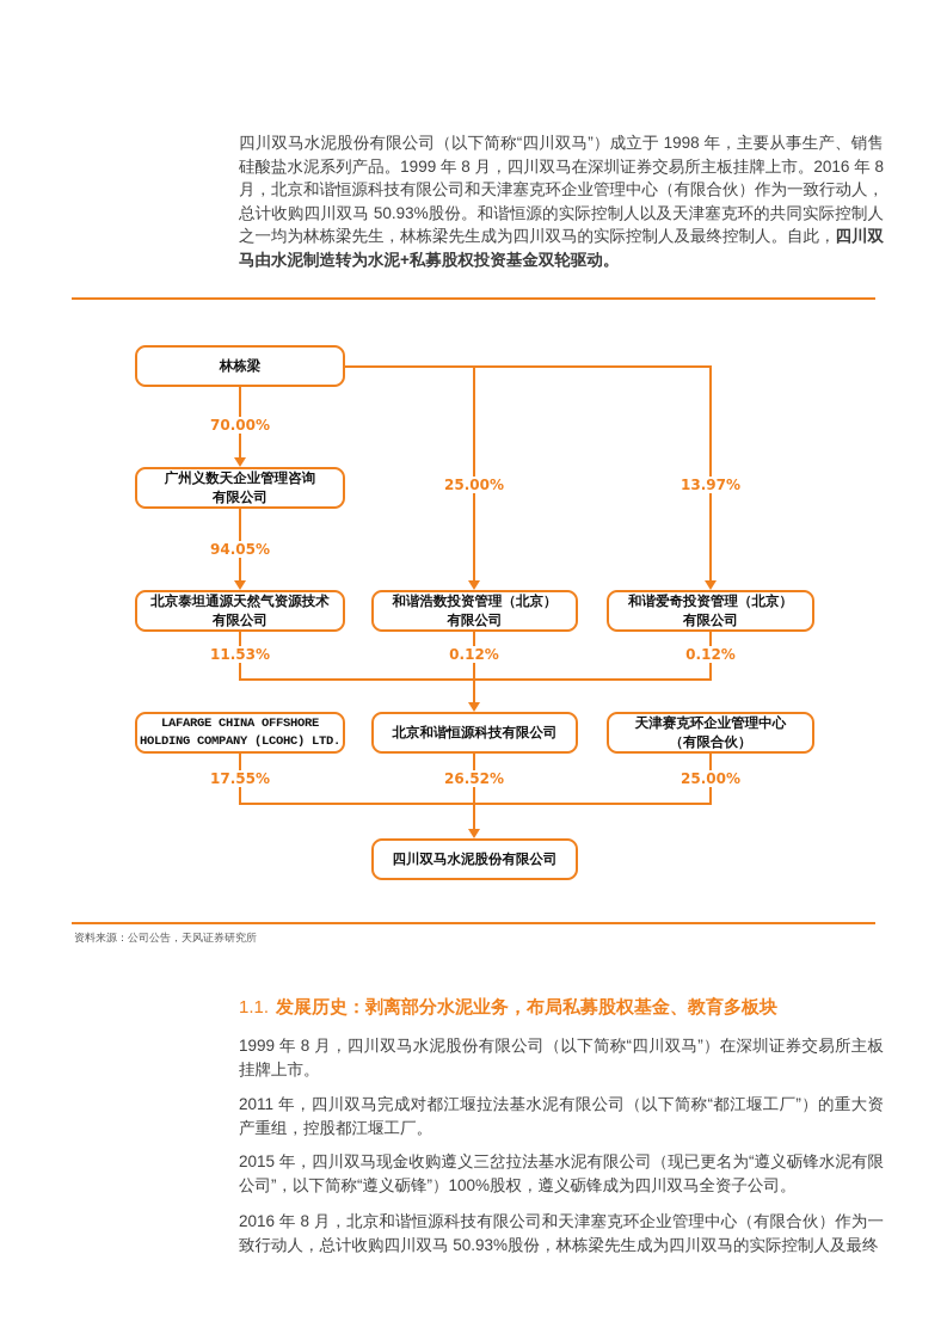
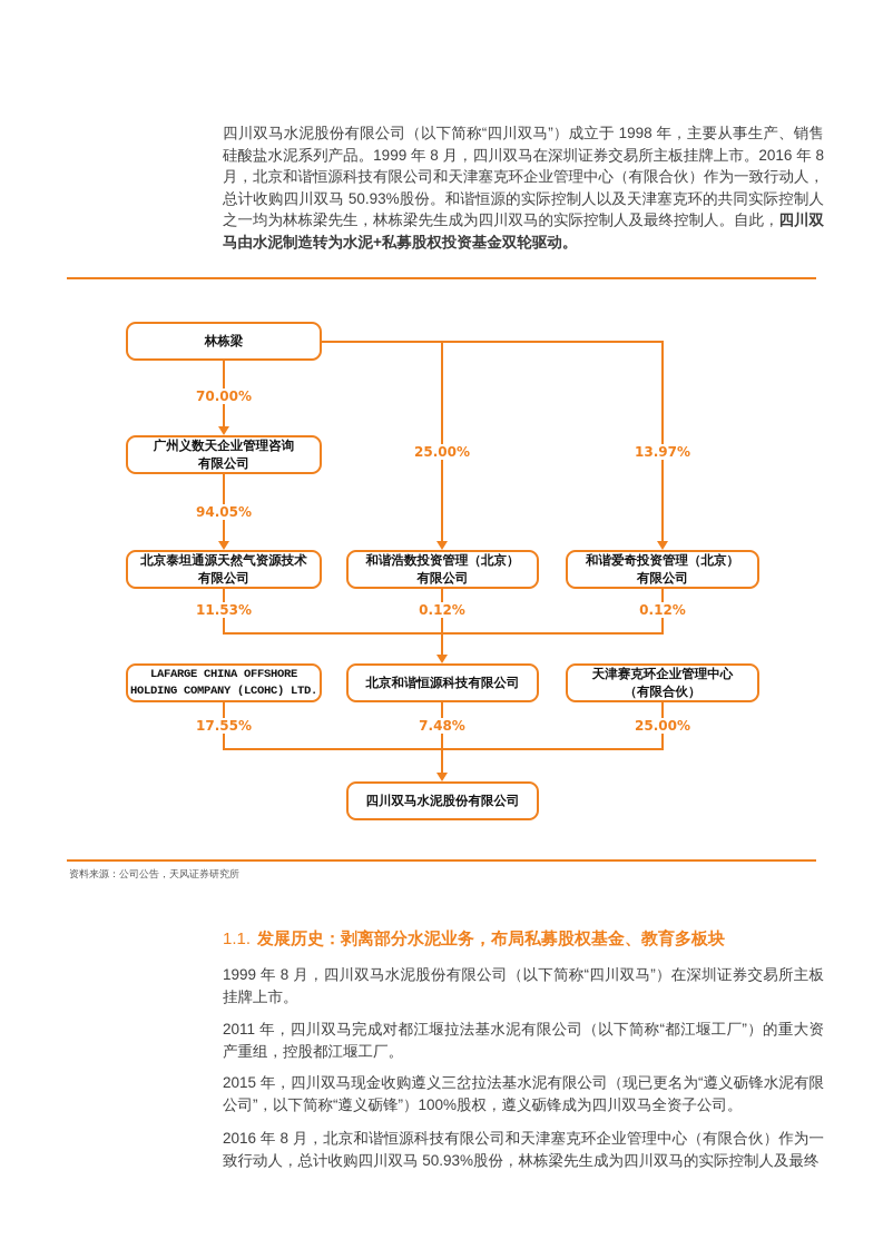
  四川双马水泥股份有限公司（以下简称“四川双马”）成立于 1998 年，主要从事生产、销售硅酸盐水泥系列产品。1999 年 8 月，四川双马在深圳证券交易所主板挂牌上市。2016 年 8 月，北京和谐恒源科技有限公司和天津塞克环企业管理中心（有限合伙）作为一致行动人，总计收购四川双马 50.93%股份。和谐恒源的实际控制人以及天津塞克环的共同实际控制人之一均为林栋梁先生，林栋梁先生成为四川双马的实际控制人及最终控制人。自此，四川双马由水泥制造转为水泥+私募股权投资基金双轮驱动。
  70.00%
  94.05%
  25.00%
  13.97%
  11.53%
  0.12%
  0.12%
  17.55%
- 26.52%
+ 7.48%
  25.00%
  林栋梁
  广州义数天企业管理咨询
  有限公司
  北京泰坦通源天然气资源技术
  有限公司
  和谐浩数投资管理（北京）
  有限公司
  和谐爱奇投资管理（北京）
  有限公司
  LAFARGE CHINA OFFSHORE
  HOLDING COMPANY (LCOHC) LTD.
  北京和谐恒源科技有限公司
  天津赛克环企业管理中心
  （有限合伙）
  四川双马水泥股份有限公司
  资料来源：公司公告，天风证券研究所
  1.1. 发展历史：剥离部分水泥业务，布局私募股权基金、教育多板块
  1999 年 8 月，四川双马水泥股份有限公司（以下简称“四川双马”）在深圳证券交易所主板挂牌上市。
  2011 年，四川双马完成对都江堰拉法基水泥有限公司（以下简称“都江堰工厂”）的重大资产重组，控股都江堰工厂。
  2015 年，四川双马现金收购遵义三岔拉法基水泥有限公司（现已更名为“遵义砺锋水泥有限公司”，以下简称“遵义砺锋”）100%股权，遵义砺锋成为四川双马全资子公司。
  2016 年 8 月，北京和谐恒源科技有限公司和天津塞克环企业管理中心（有限合伙）作为一致行动人，总计收购四川双马 50.93%股份，林栋梁先生成为四川双马的实际控制人及最终
